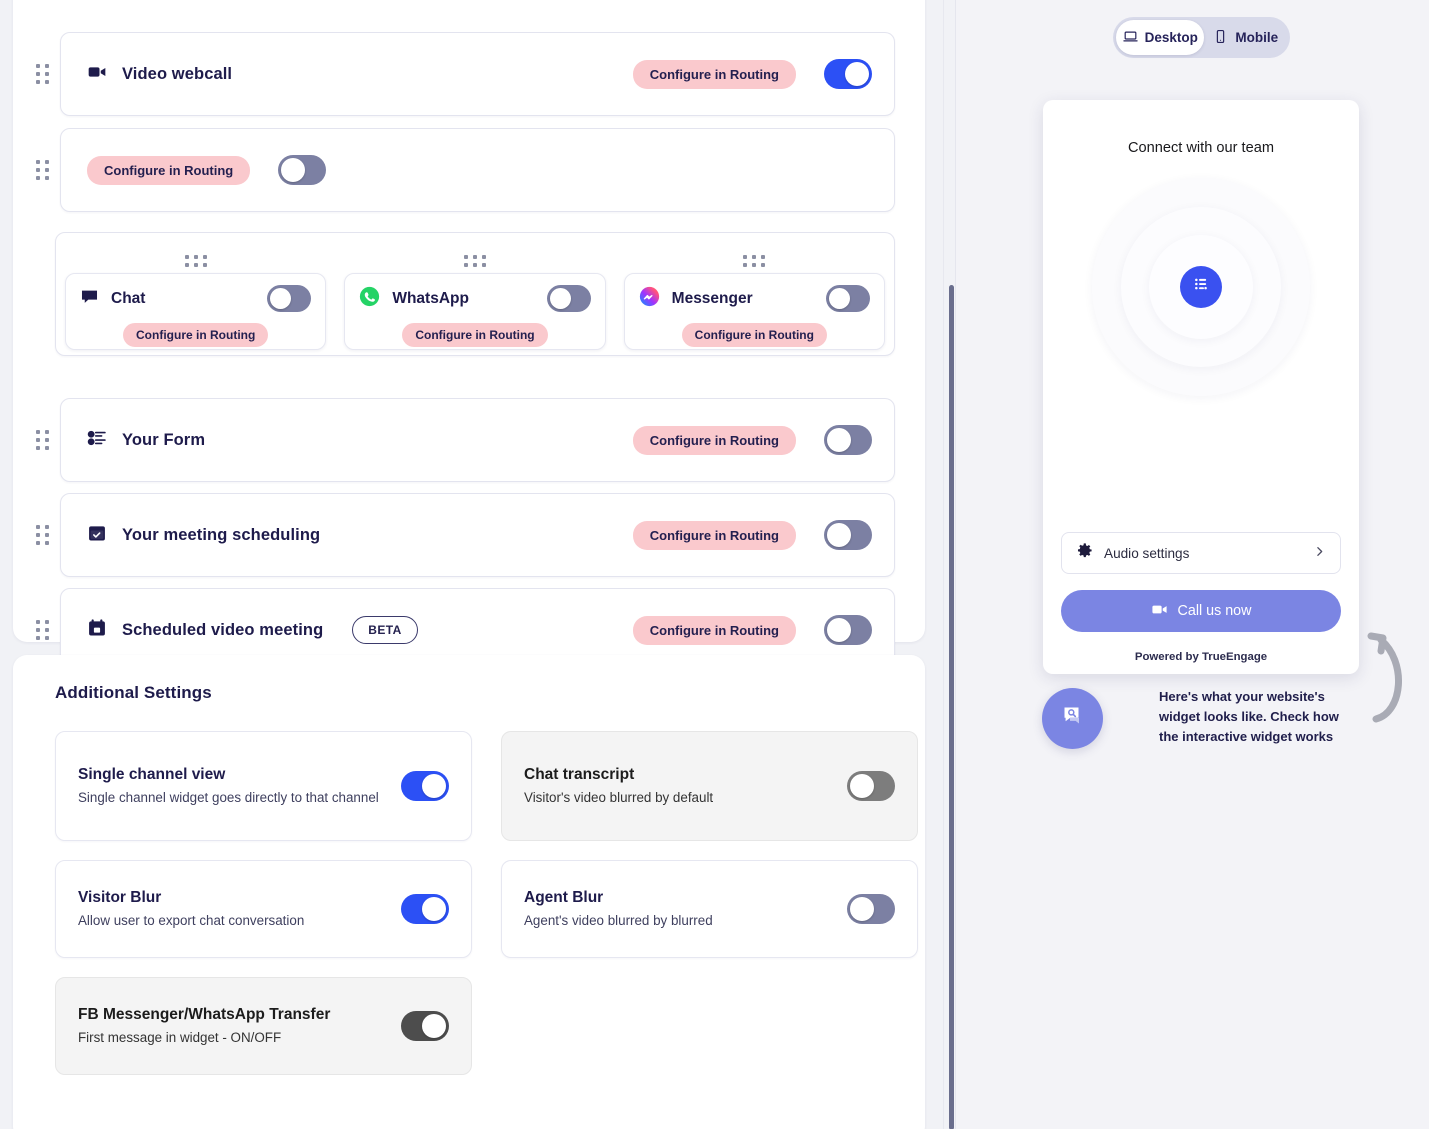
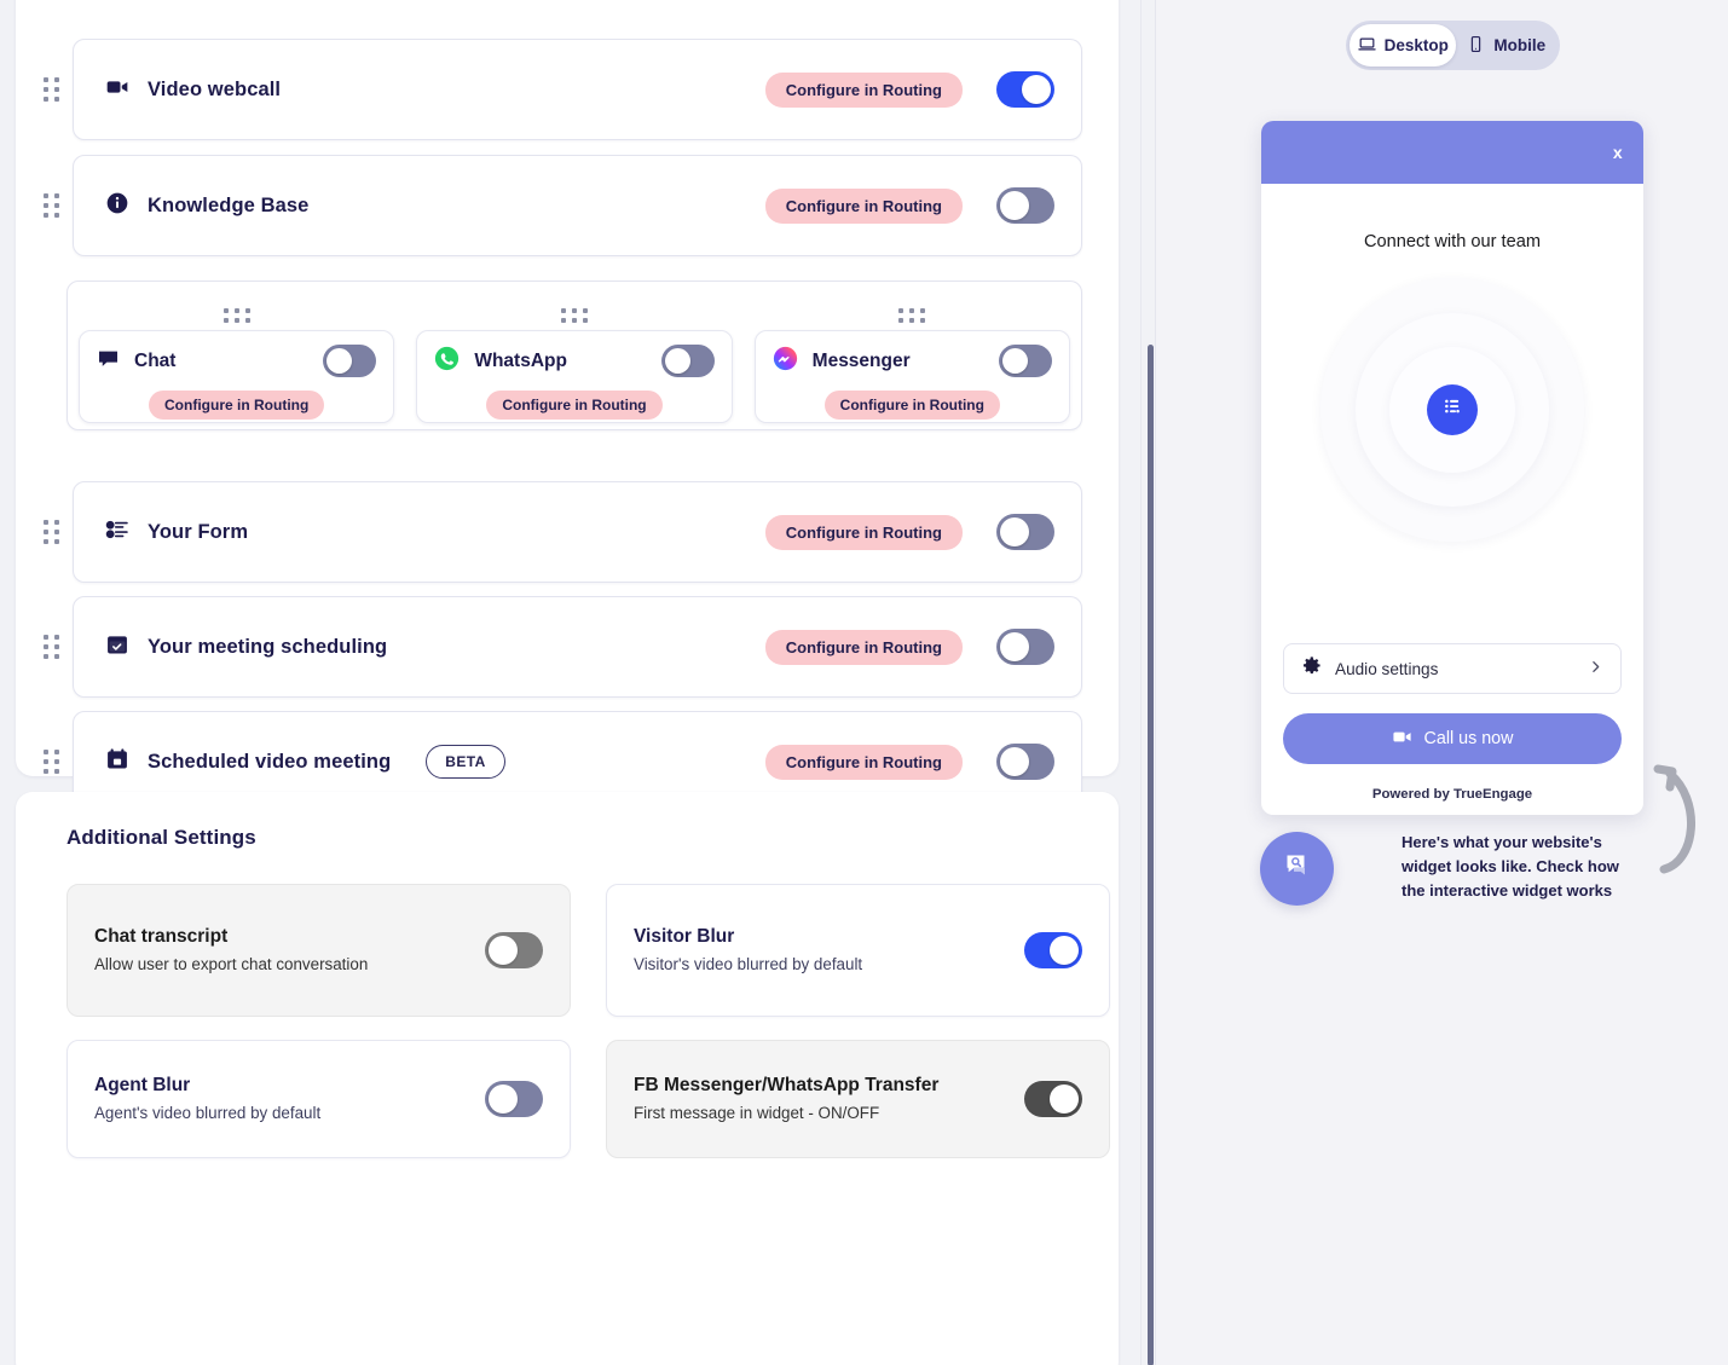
  Video webcall
  Configure in Routing
+ Knowledge Base
  Configure in Routing
  Your Form
  Configure in Routing
  Your meeting scheduling
  Configure in Routing
  Scheduled video meeting
  BETA
  Configure in Routing
  Chat
  Configure in Routing
  WhatsApp
  Configure in Routing
  Messenger
  Configure in Routing
  Additional Settings
- Single channel view
- Single channel widget goes directly to that channel
  Chat transcript
- Visitor's video blurred by default
+ Allow user to export chat conversation
  Visitor Blur
- Allow user to export chat conversation
+ Visitor's video blurred by default
  Agent Blur
- Agent's video blurred by blurred
+ Agent's video blurred by default
  FB Messenger/WhatsApp Transfer
  First message in widget - ON/OFF
  Desktop
  Mobile
+ x
  Connect with our team
  Audio settings
  Call us now
  Powered by TrueEngage
  Here's what your website's widget looks like. Check how the interactive widget works
